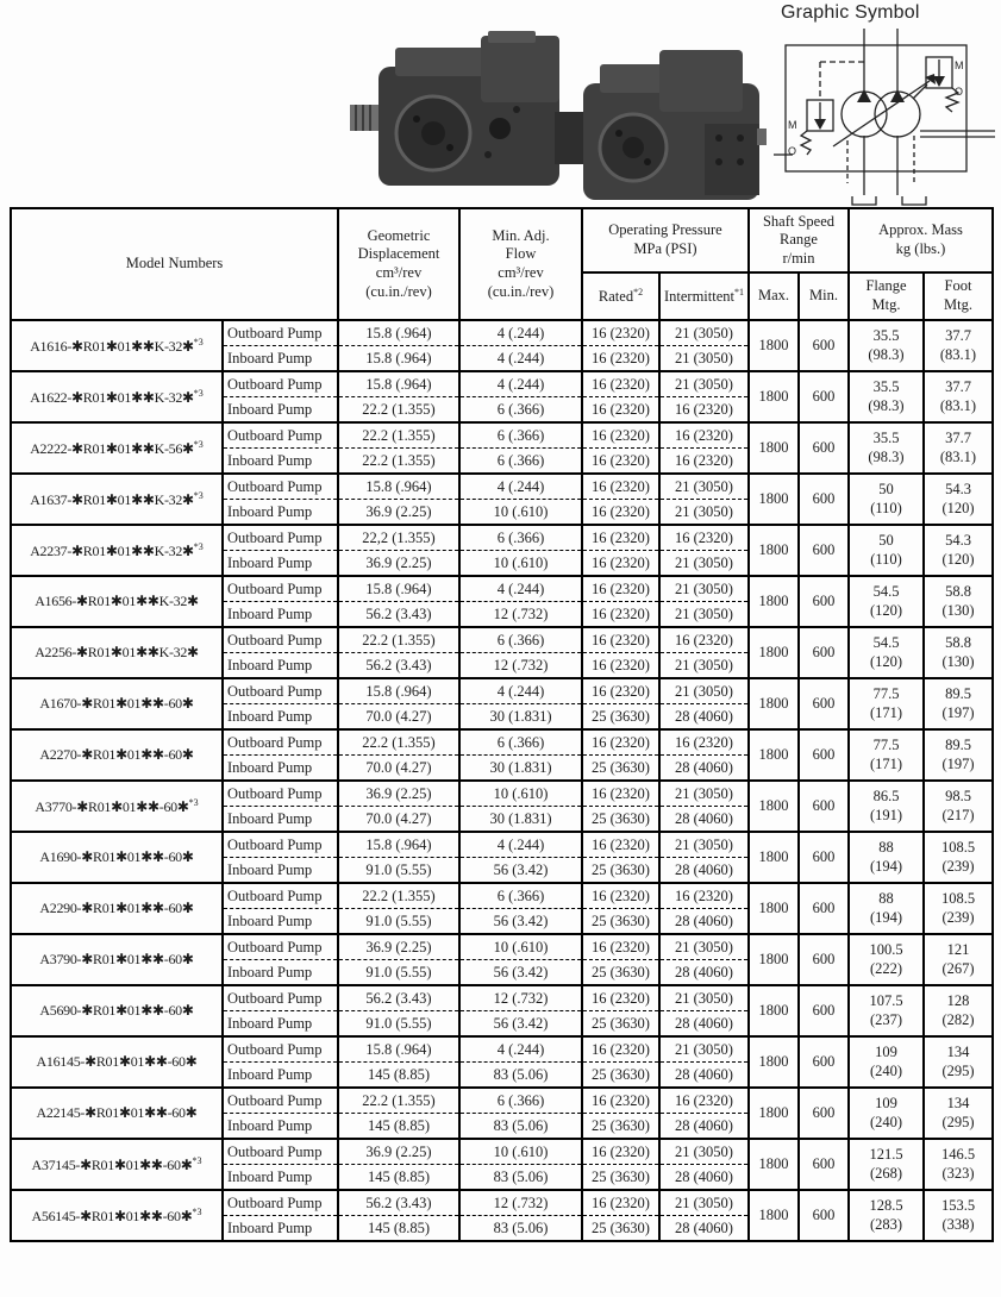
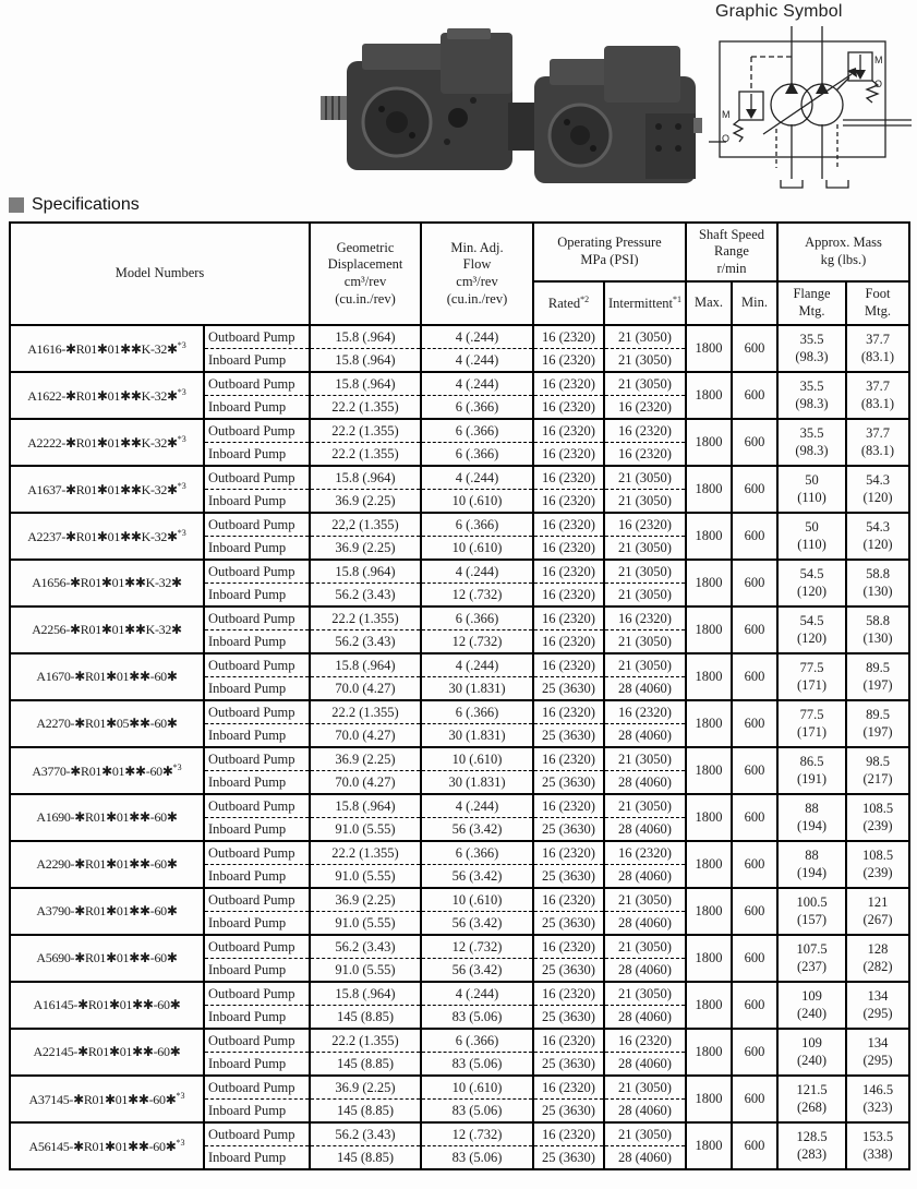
  Graphic Symbol
  M
  O
  M
  O
+ Specifications
  Model Numbers	Geometric Displacement cm³/rev (cu.in./rev)	Min. Adj. Flow cm³/rev (cu.in./rev)	Operating Pressure MPa (PSI)	Shaft Speed Range r/min	Approx. Mass kg (lbs.)
  Rated*2	Intermittent*1	Max.	Min.	Flange Mtg.	Foot Mtg.
  A1616-✱R01✱01✱✱K-32✱*3	Outboard Pump	15.8 (.964)	4 (.244)	16 (2320)	21 (3050)	1800	600	35.5 (98.3)	37.7 (83.1)
  Inboard Pump	15.8 (.964)	4 (.244)	16 (2320)	21 (3050)
  A1622-✱R01✱01✱✱K-32✱*3	Outboard Pump	15.8 (.964)	4 (.244)	16 (2320)	21 (3050)	1800	600	35.5 (98.3)	37.7 (83.1)
  Inboard Pump	22.2 (1.355)	6 (.366)	16 (2320)	16 (2320)
- A2222-✱R01✱01✱✱K-56✱*3	Outboard Pump	22.2 (1.355)	6 (.366)	16 (2320)	16 (2320)	1800	600	35.5 (98.3)	37.7 (83.1)
+ A2222-✱R01✱01✱✱K-32✱*3	Outboard Pump	22.2 (1.355)	6 (.366)	16 (2320)	16 (2320)	1800	600	35.5 (98.3)	37.7 (83.1)
  Inboard Pump	22.2 (1.355)	6 (.366)	16 (2320)	16 (2320)
  A1637-✱R01✱01✱✱K-32✱*3	Outboard Pump	15.8 (.964)	4 (.244)	16 (2320)	21 (3050)	1800	600	50 (110)	54.3 (120)
  Inboard Pump	36.9 (2.25)	10 (.610)	16 (2320)	21 (3050)
  A2237-✱R01✱01✱✱K-32✱*3	Outboard Pump	22,2 (1.355)	6 (.366)	16 (2320)	16 (2320)	1800	600	50 (110)	54.3 (120)
  Inboard Pump	36.9 (2.25)	10 (.610)	16 (2320)	21 (3050)
  A1656-✱R01✱01✱✱K-32✱	Outboard Pump	15.8 (.964)	4 (.244)	16 (2320)	21 (3050)	1800	600	54.5 (120)	58.8 (130)
  Inboard Pump	56.2 (3.43)	12 (.732)	16 (2320)	21 (3050)
  A2256-✱R01✱01✱✱K-32✱	Outboard Pump	22.2 (1.355)	6 (.366)	16 (2320)	16 (2320)	1800	600	54.5 (120)	58.8 (130)
  Inboard Pump	56.2 (3.43)	12 (.732)	16 (2320)	21 (3050)
  A1670-✱R01✱01✱✱-60✱	Outboard Pump	15.8 (.964)	4 (.244)	16 (2320)	21 (3050)	1800	600	77.5 (171)	89.5 (197)
  Inboard Pump	70.0 (4.27)	30 (1.831)	25 (3630)	28 (4060)
- A2270-✱R01✱01✱✱-60✱	Outboard Pump	22.2 (1.355)	6 (.366)	16 (2320)	16 (2320)	1800	600	77.5 (171)	89.5 (197)
+ A2270-✱R01✱05✱✱-60✱	Outboard Pump	22.2 (1.355)	6 (.366)	16 (2320)	16 (2320)	1800	600	77.5 (171)	89.5 (197)
  Inboard Pump	70.0 (4.27)	30 (1.831)	25 (3630)	28 (4060)
  A3770-✱R01✱01✱✱-60✱*3	Outboard Pump	36.9 (2.25)	10 (.610)	16 (2320)	21 (3050)	1800	600	86.5 (191)	98.5 (217)
  Inboard Pump	70.0 (4.27)	30 (1.831)	25 (3630)	28 (4060)
  A1690-✱R01✱01✱✱-60✱	Outboard Pump	15.8 (.964)	4 (.244)	16 (2320)	21 (3050)	1800	600	88 (194)	108.5 (239)
  Inboard Pump	91.0 (5.55)	56 (3.42)	25 (3630)	28 (4060)
  A2290-✱R01✱01✱✱-60✱	Outboard Pump	22.2 (1.355)	6 (.366)	16 (2320)	16 (2320)	1800	600	88 (194)	108.5 (239)
  Inboard Pump	91.0 (5.55)	56 (3.42)	25 (3630)	28 (4060)
- A3790-✱R01✱01✱✱-60✱	Outboard Pump	36.9 (2.25)	10 (.610)	16 (2320)	21 (3050)	1800	600	100.5 (222)	121 (267)
+ A3790-✱R01✱01✱✱-60✱	Outboard Pump	36.9 (2.25)	10 (.610)	16 (2320)	21 (3050)	1800	600	100.5 (157)	121 (267)
  Inboard Pump	91.0 (5.55)	56 (3.42)	25 (3630)	28 (4060)
  A5690-✱R01✱01✱✱-60✱	Outboard Pump	56.2 (3.43)	12 (.732)	16 (2320)	21 (3050)	1800	600	107.5 (237)	128 (282)
  Inboard Pump	91.0 (5.55)	56 (3.42)	25 (3630)	28 (4060)
  A16145-✱R01✱01✱✱-60✱	Outboard Pump	15.8 (.964)	4 (.244)	16 (2320)	21 (3050)	1800	600	109 (240)	134 (295)
  Inboard Pump	145 (8.85)	83 (5.06)	25 (3630)	28 (4060)
  A22145-✱R01✱01✱✱-60✱	Outboard Pump	22.2 (1.355)	6 (.366)	16 (2320)	16 (2320)	1800	600	109 (240)	134 (295)
  Inboard Pump	145 (8.85)	83 (5.06)	25 (3630)	28 (4060)
  A37145-✱R01✱01✱✱-60✱*3	Outboard Pump	36.9 (2.25)	10 (.610)	16 (2320)	21 (3050)	1800	600	121.5 (268)	146.5 (323)
  Inboard Pump	145 (8.85)	83 (5.06)	25 (3630)	28 (4060)
  A56145-✱R01✱01✱✱-60✱*3	Outboard Pump	56.2 (3.43)	12 (.732)	16 (2320)	21 (3050)	1800	600	128.5 (283)	153.5 (338)
  Inboard Pump	145 (8.85)	83 (5.06)	25 (3630)	28 (4060)
